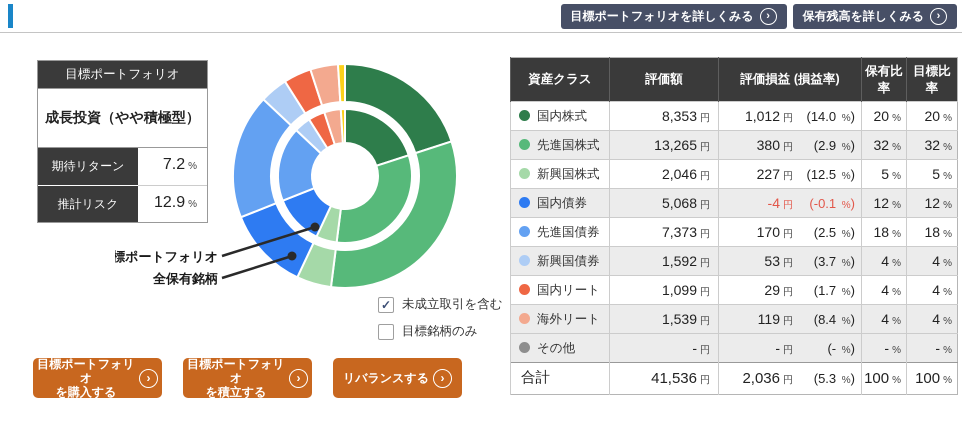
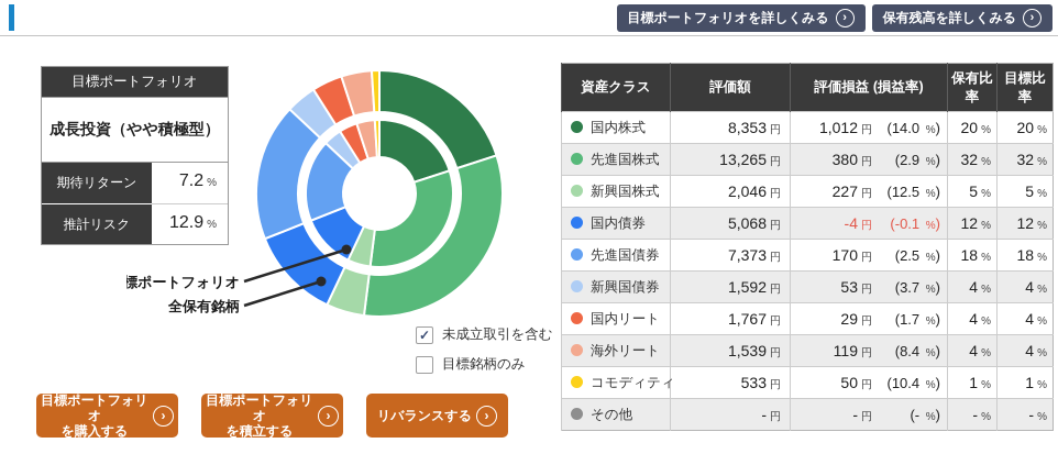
  目標ポートフォリオを詳しくみる
  ›
  保有残高を詳しくみる
  ›
  目標ポートフォリオ
  成長投資（やや積極型）
  期待リターン
  7.2
  %
  推計リスク
  12.9
  %
  標ポートフォリオ
  全保有銘柄
  ✓
  未成立取引を含む
  目標銘柄のみ
  目標ポートフォリオ
  を購入する
  ›
  目標ポートフォリオ
  を積立する
  ›
  リバランスする
  ›
  資産クラス	評価額	評価損益 (損益率)	保有比率	目標比率
  国内株式	8,353 円	1,012 円 (14.0 %)	20 %	20 %
  先進国株式	13,265 円	380 円 (2.9 %)	32 %	32 %
  新興国株式	2,046 円	227 円 (12.5 %)	5 %	5 %
  国内債券	5,068 円	-4 円 (-0.1 %)	12 %	12 %
  先進国債券	7,373 円	170 円 (2.5 %)	18 %	18 %
  新興国債券	1,592 円	53 円 (3.7 %)	4 %	4 %
- 国内リート	1,099 円	29 円 (1.7 %)	4 %	4 %
+ 国内リート	1,767 円	29 円 (1.7 %)	4 %	4 %
  海外リート	1,539 円	119 円 (8.4 %)	4 %	4 %
+ コモディティ	533 円	50 円 (10.4 %)	1 %	1 %
  その他	- 円	- 円 (- %)	- %	- %
- 合計	41,536 円	2,036 円 (5.3 %)	100 %	100 %
